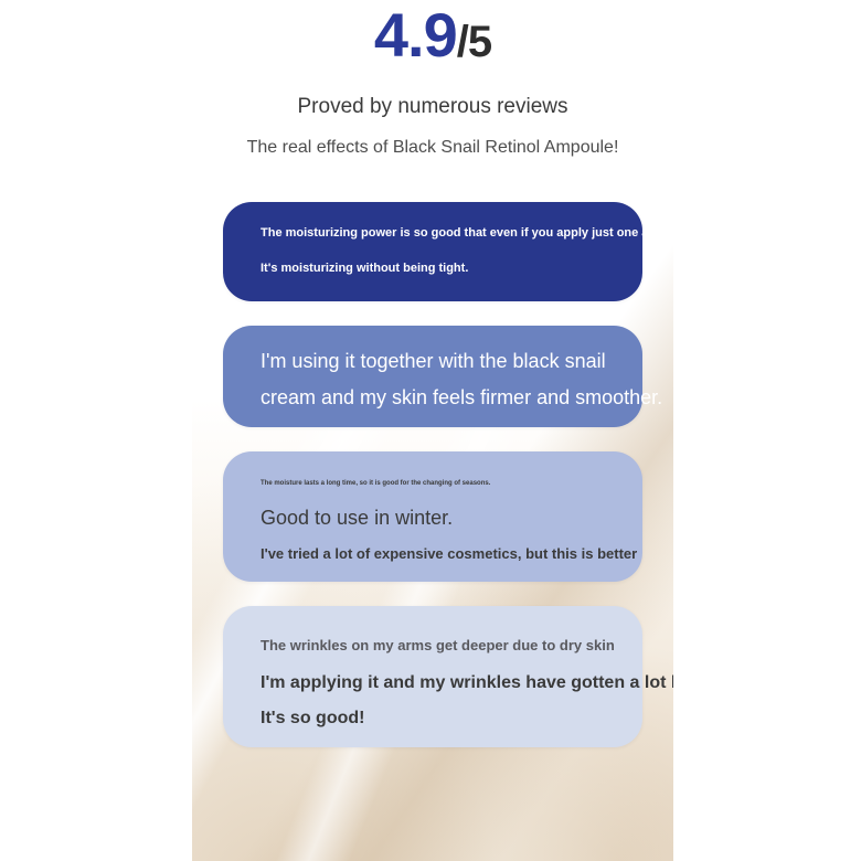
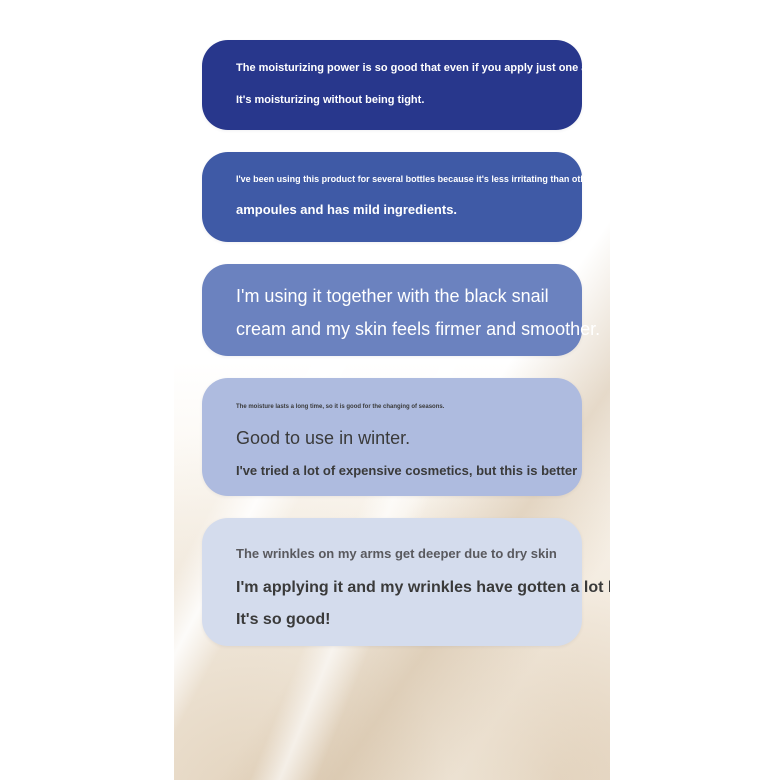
- 4.9/5
- Proved by numerous reviews
- The real effects of Black Snail Retinol Ampoule!
  The moisturizing power is so good that even if you apply just one ampo
  It's moisturizing without being tight.
+ I've been using this product for several bottles because it's less irritating than other
+ ampoules and has mild ingredients.
  I'm using it together with the black snail
  cream and my skin feels firmer and smoother.
  Good to use in winter.
  I've tried a lot of expensive cosmetics, but this is better
  The wrinkles on my arms get deeper due to dry skin
  I'm applying it and my wrinkles have gotten a lot
  It's so good!
